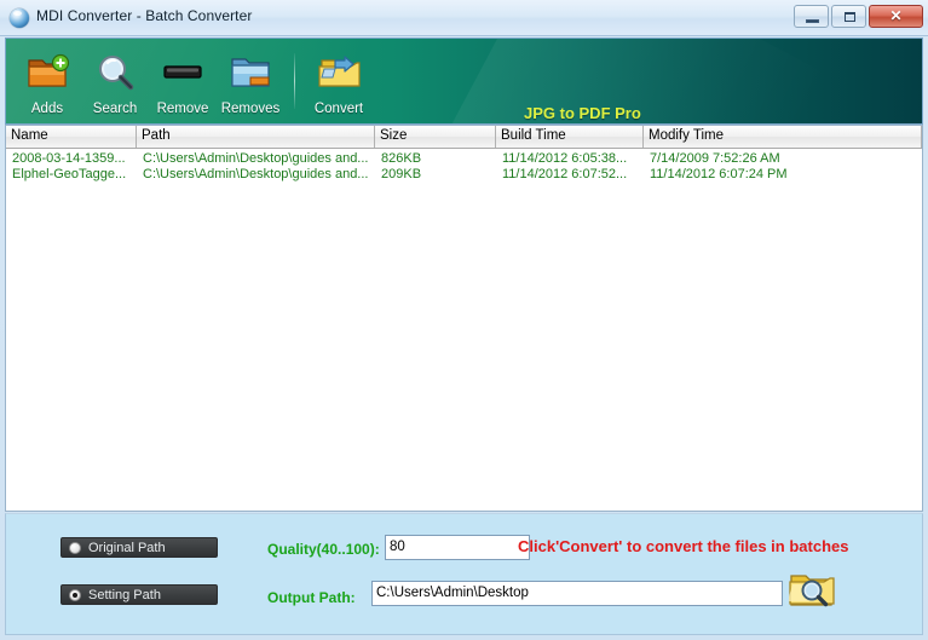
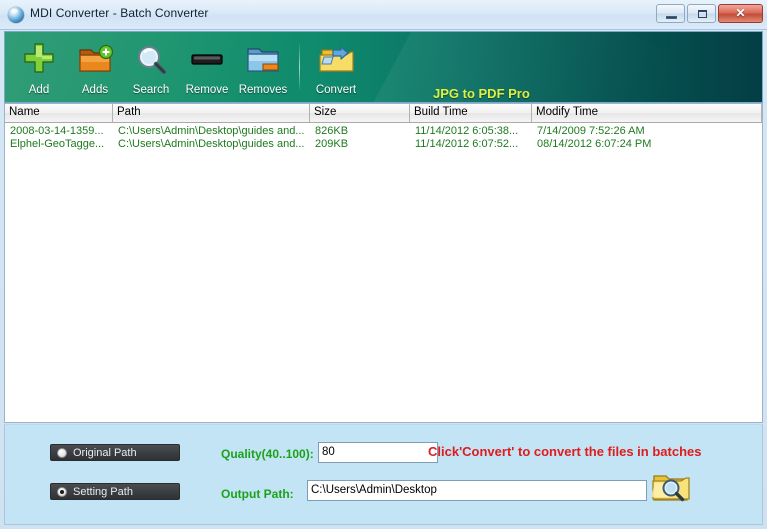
  MDI Converter - Batch Converter
  ✕
+ Add
  Adds
  Search
  Remove
  Removes
  Convert
  Name
  Path
  Size
  Build Time
  Modify Time
  2008-03-14-1359...
  C:\Users\Admin\Desktop\guides and...
  826KB
  11/14/2012 6:05:38...
  7/14/2009 7:52:26 AM
  Elphel-GeoTagge...
  C:\Users\Admin\Desktop\guides and...
  209KB
  11/14/2012 6:07:52...
- 11/14/2012 6:07:24 PM
+ 08/14/2012 6:07:24 PM
  Original Path
  Setting Path
  Quality(40..100):
  80
  Output Path:
  C:\Users\Admin\Desktop
  Click'Convert' to convert the files in batches
